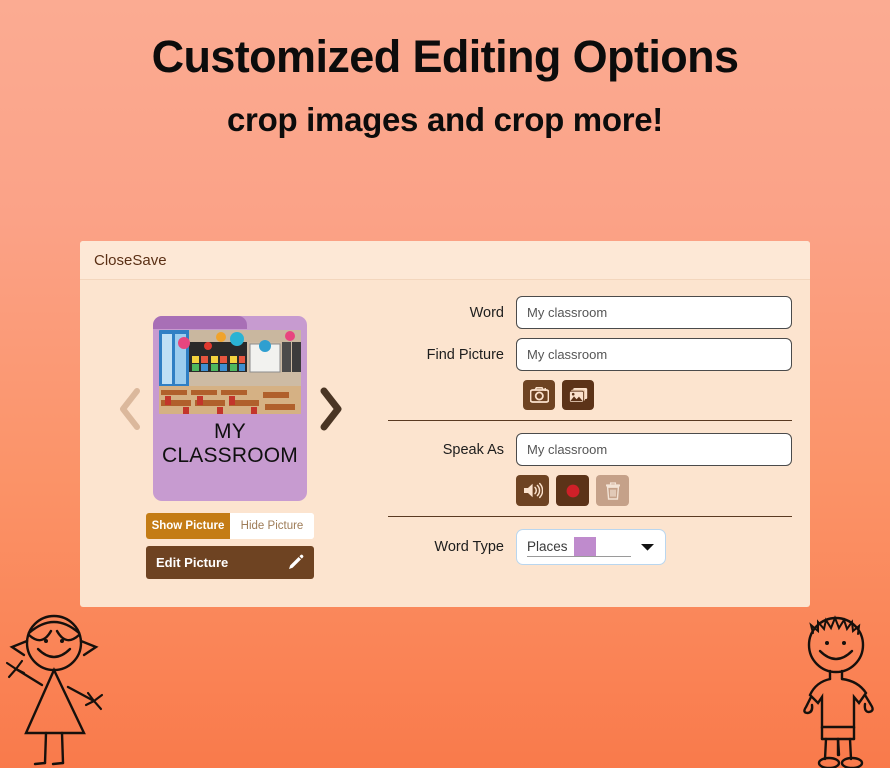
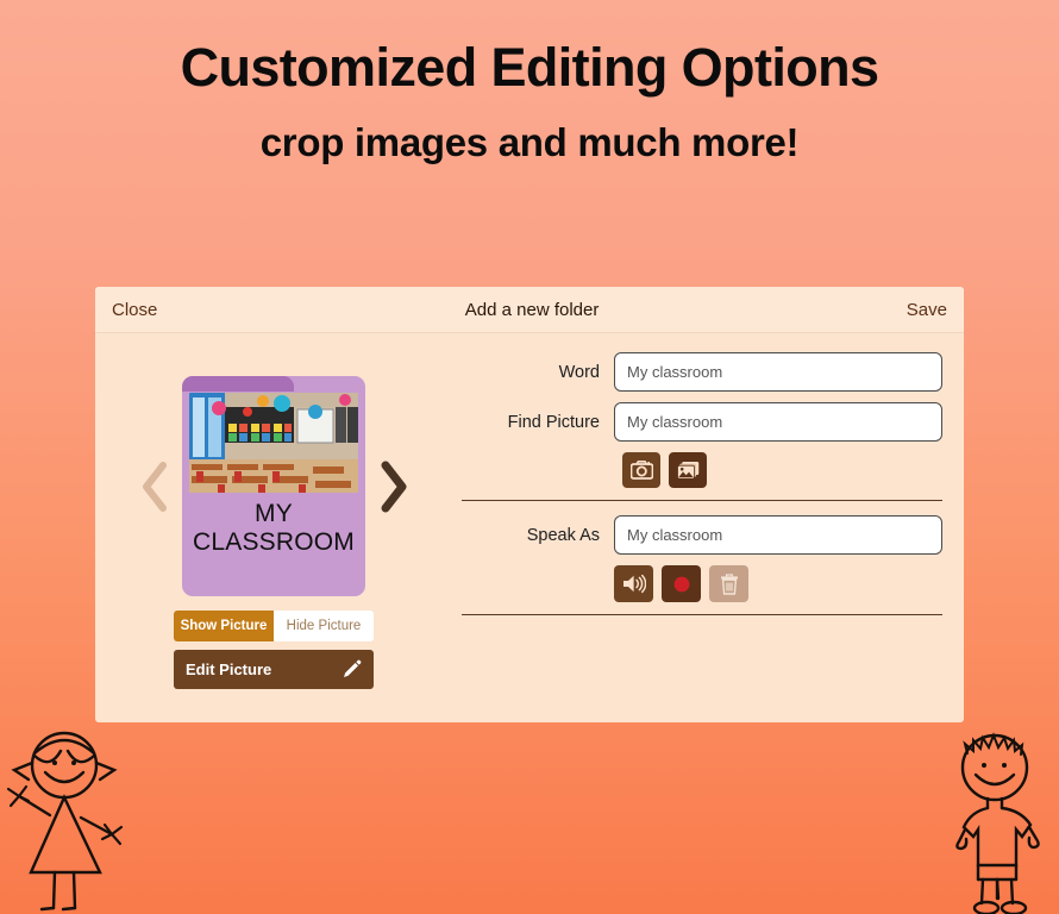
  Customized Editing Options
- crop images and crop more!
+ crop images and much more!
  Close
+ Add a new folder
  Save
  MY
  CLASSROOM
  Show Picture
  Hide Picture
  Edit Picture
  Word
  My classroom
  Find Picture
  My classroom
  Speak As
  My classroom
- Word Type
- Places
